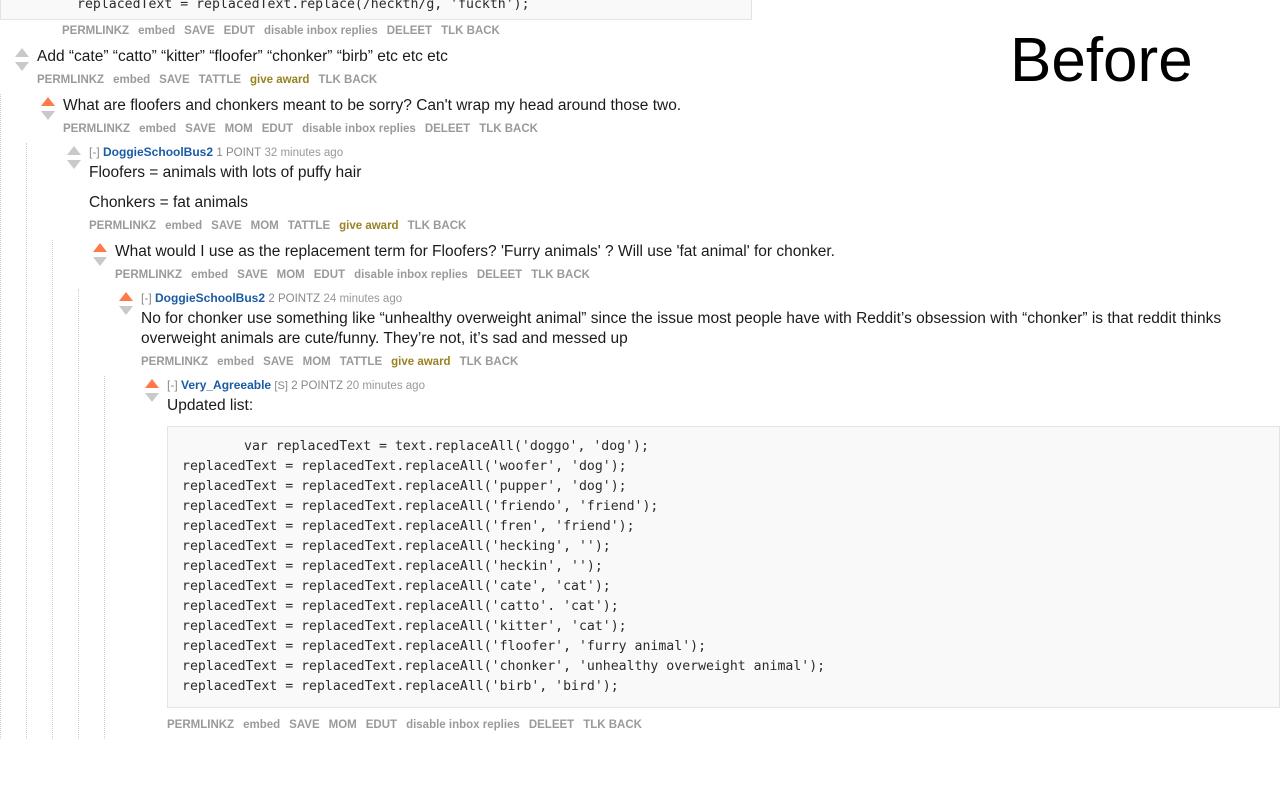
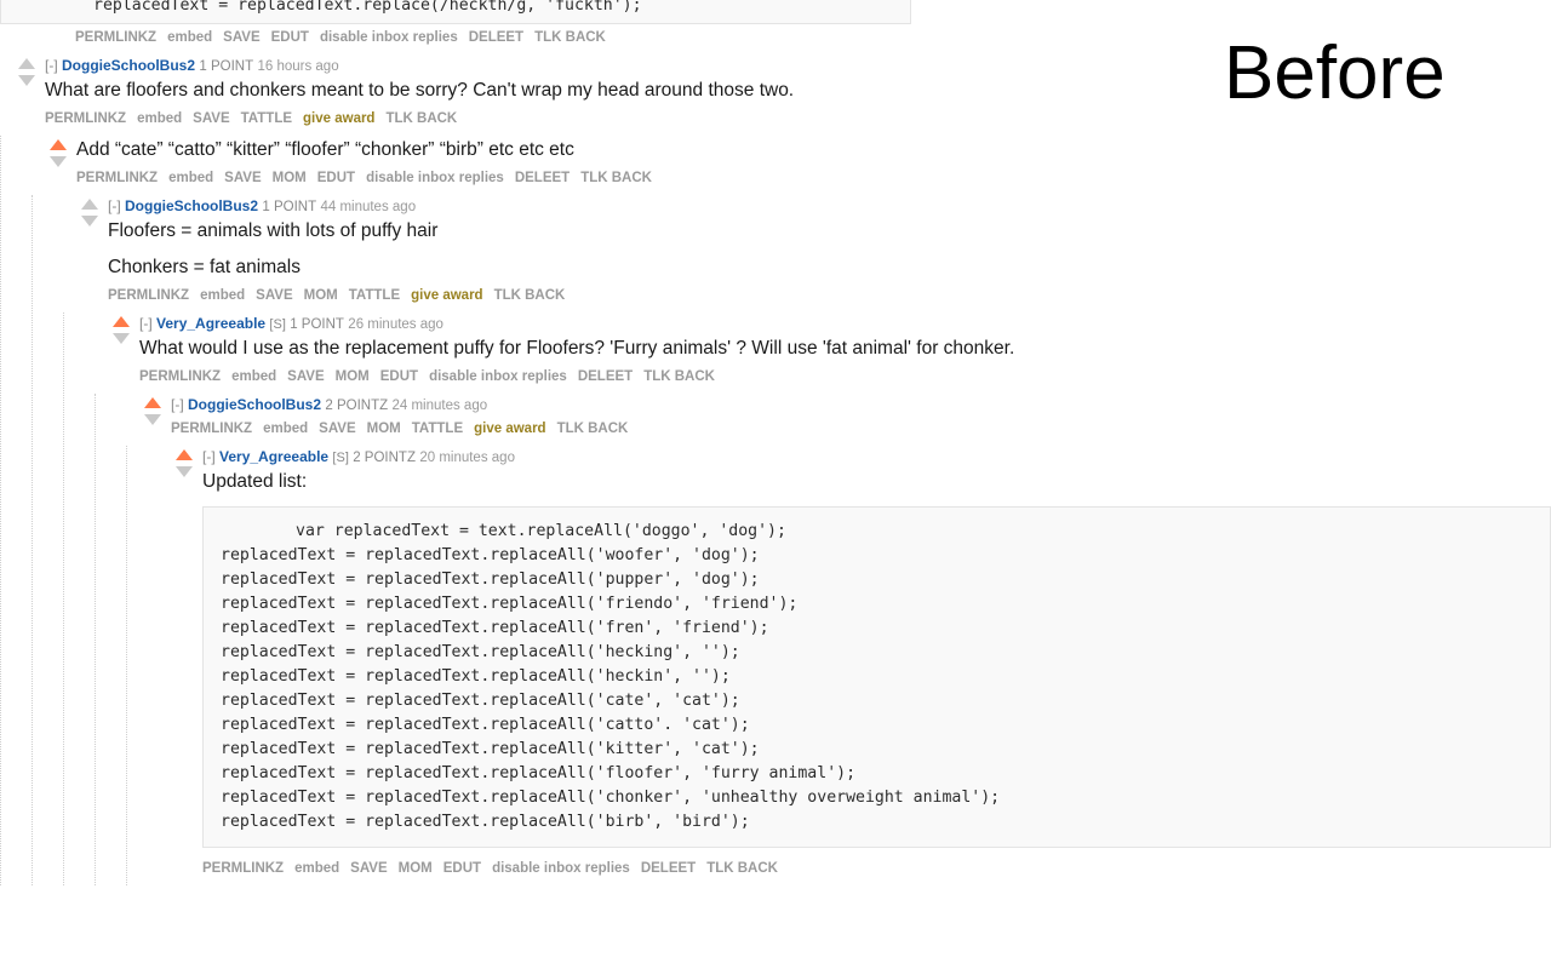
  Before
  replacedText = replacedText.replace(/heckth/g, 'fuckth');
  PERMLINKZ embed SAVE EDUT disable inbox replies DELEET TLK BACK
+ [-] DoggieSchoolBus2 1 POINT 16 hours ago
- Add “cate” “catto” “kitter” “floofer” “chonker” “birb” etc etc etc
+ What are floofers and chonkers meant to be sorry? Can't wrap my head around those two.
  PERMLINKZ embed SAVE TATTLE give award TLK BACK
- What are floofers and chonkers meant to be sorry? Can't wrap my head around those two.
+ Add “cate” “catto” “kitter” “floofer” “chonker” “birb” etc etc etc
  PERMLINKZ embed SAVE MOM EDUT disable inbox replies DELEET TLK BACK
- [-] DoggieSchoolBus2 1 POINT 32 minutes ago
+ [-] DoggieSchoolBus2 1 POINT 44 minutes ago
  Floofers = animals with lots of puffy hair
  Chonkers = fat animals
  PERMLINKZ embed SAVE MOM TATTLE give award TLK BACK
+ [-] Very_Agreeable [S] 1 POINT 26 minutes ago
- What would I use as the replacement term for Floofers? 'Furry animals' ? Will use 'fat animal' for chonker.
+ What would I use as the replacement puffy for Floofers? 'Furry animals' ? Will use 'fat animal' for chonker.
  PERMLINKZ embed SAVE MOM EDUT disable inbox replies DELEET TLK BACK
  [-] DoggieSchoolBus2 2 POINTZ 24 minutes ago
- No for chonker use something like “unhealthy overweight animal” since the issue most people have with Reddit’s obsession with “chonker” is that reddit thinks overweight animals are cute/funny. They’re not, it’s sad and messed up
  PERMLINKZ embed SAVE MOM TATTLE give award TLK BACK
  [-] Very_Agreeable [S] 2 POINTZ 20 minutes ago
  Updated list:
  var replacedText = text.replaceAll('doggo', 'dog');
  replacedText = replacedText.replaceAll('woofer', 'dog');
  replacedText = replacedText.replaceAll('pupper', 'dog');
  replacedText = replacedText.replaceAll('friendo', 'friend');
  replacedText = replacedText.replaceAll('fren', 'friend');
  replacedText = replacedText.replaceAll('hecking', '');
  replacedText = replacedText.replaceAll('heckin', '');
  replacedText = replacedText.replaceAll('cate', 'cat');
  replacedText = replacedText.replaceAll('catto'. 'cat');
  replacedText = replacedText.replaceAll('kitter', 'cat');
  replacedText = replacedText.replaceAll('floofer', 'furry animal');
  replacedText = replacedText.replaceAll('chonker', 'unhealthy overweight animal');
  replacedText = replacedText.replaceAll('birb', 'bird');
  PERMLINKZ embed SAVE MOM EDUT disable inbox replies DELEET TLK BACK
